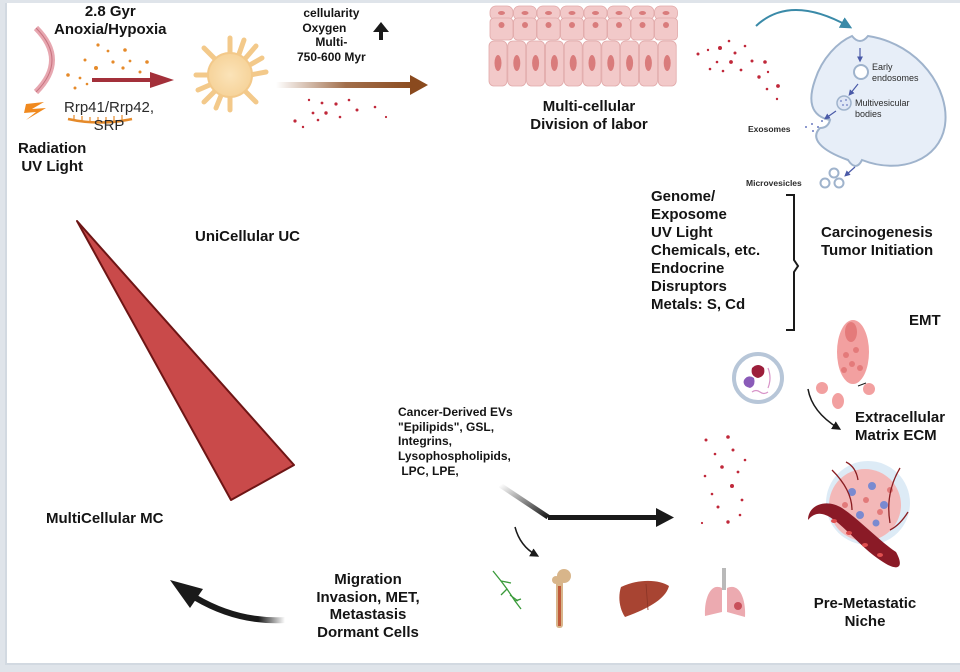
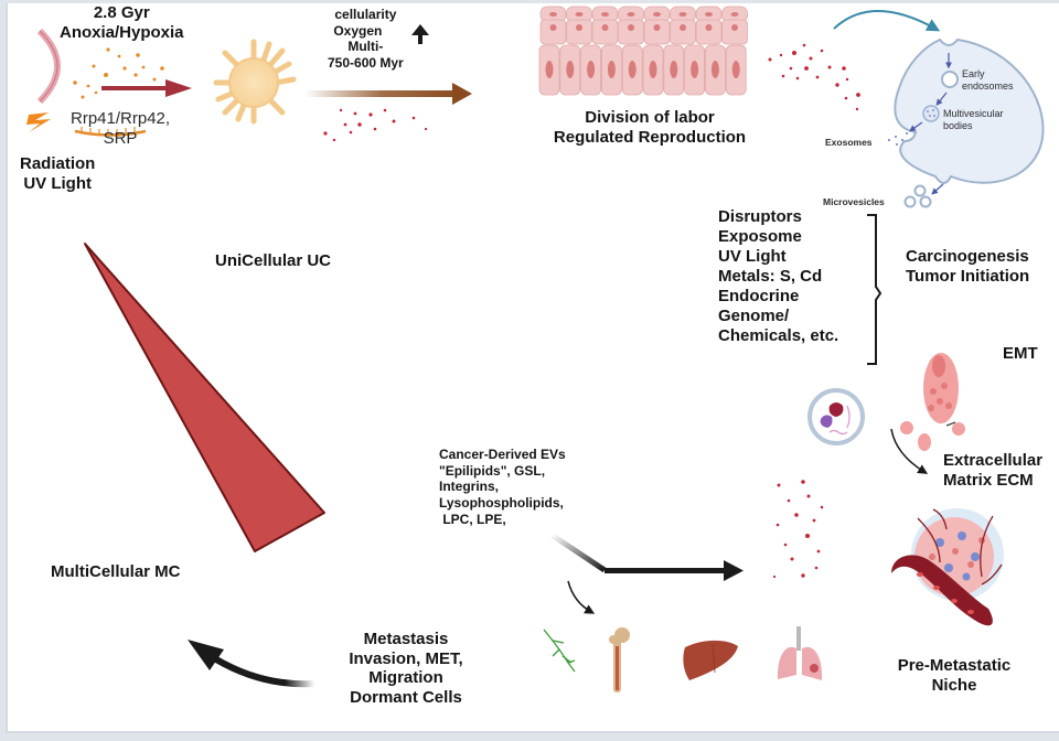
  2.8 Gyr
  Anoxia/Hypoxia
  Rrp41/Rrp42,
  SRP
  Radiation
  UV Light
  cellularity
  Oxygen
  Multi-
  750-600 Myr
- Multi-cellular
  Division of labor
+ Regulated Reproduction
  Early
  endosomes
  Multivesicular
  bodies
  Exosomes
  Microvesicles
- Genome/
+ Disruptors
  Exposome
  UV Light
- Chemicals, etc.
+ Metals: S, Cd
  Endocrine
- Disruptors
+ Genome/
- Metals: S, Cd
+ Chemicals, etc.
  Carcinogenesis
  Tumor Initiation
  EMT
  Extracellular
  Matrix ECM
  UniCellular UC
  MultiCellular MC
  Cancer-Derived EVs
  "Epilipids", GSL,
  Integrins,
  Lysophospholipids,
  LPC, LPE,
- Migration
+ Metastasis
  Invasion, MET,
- Metastasis
+ Migration
  Dormant Cells
  Pre-Metastatic
  Niche
